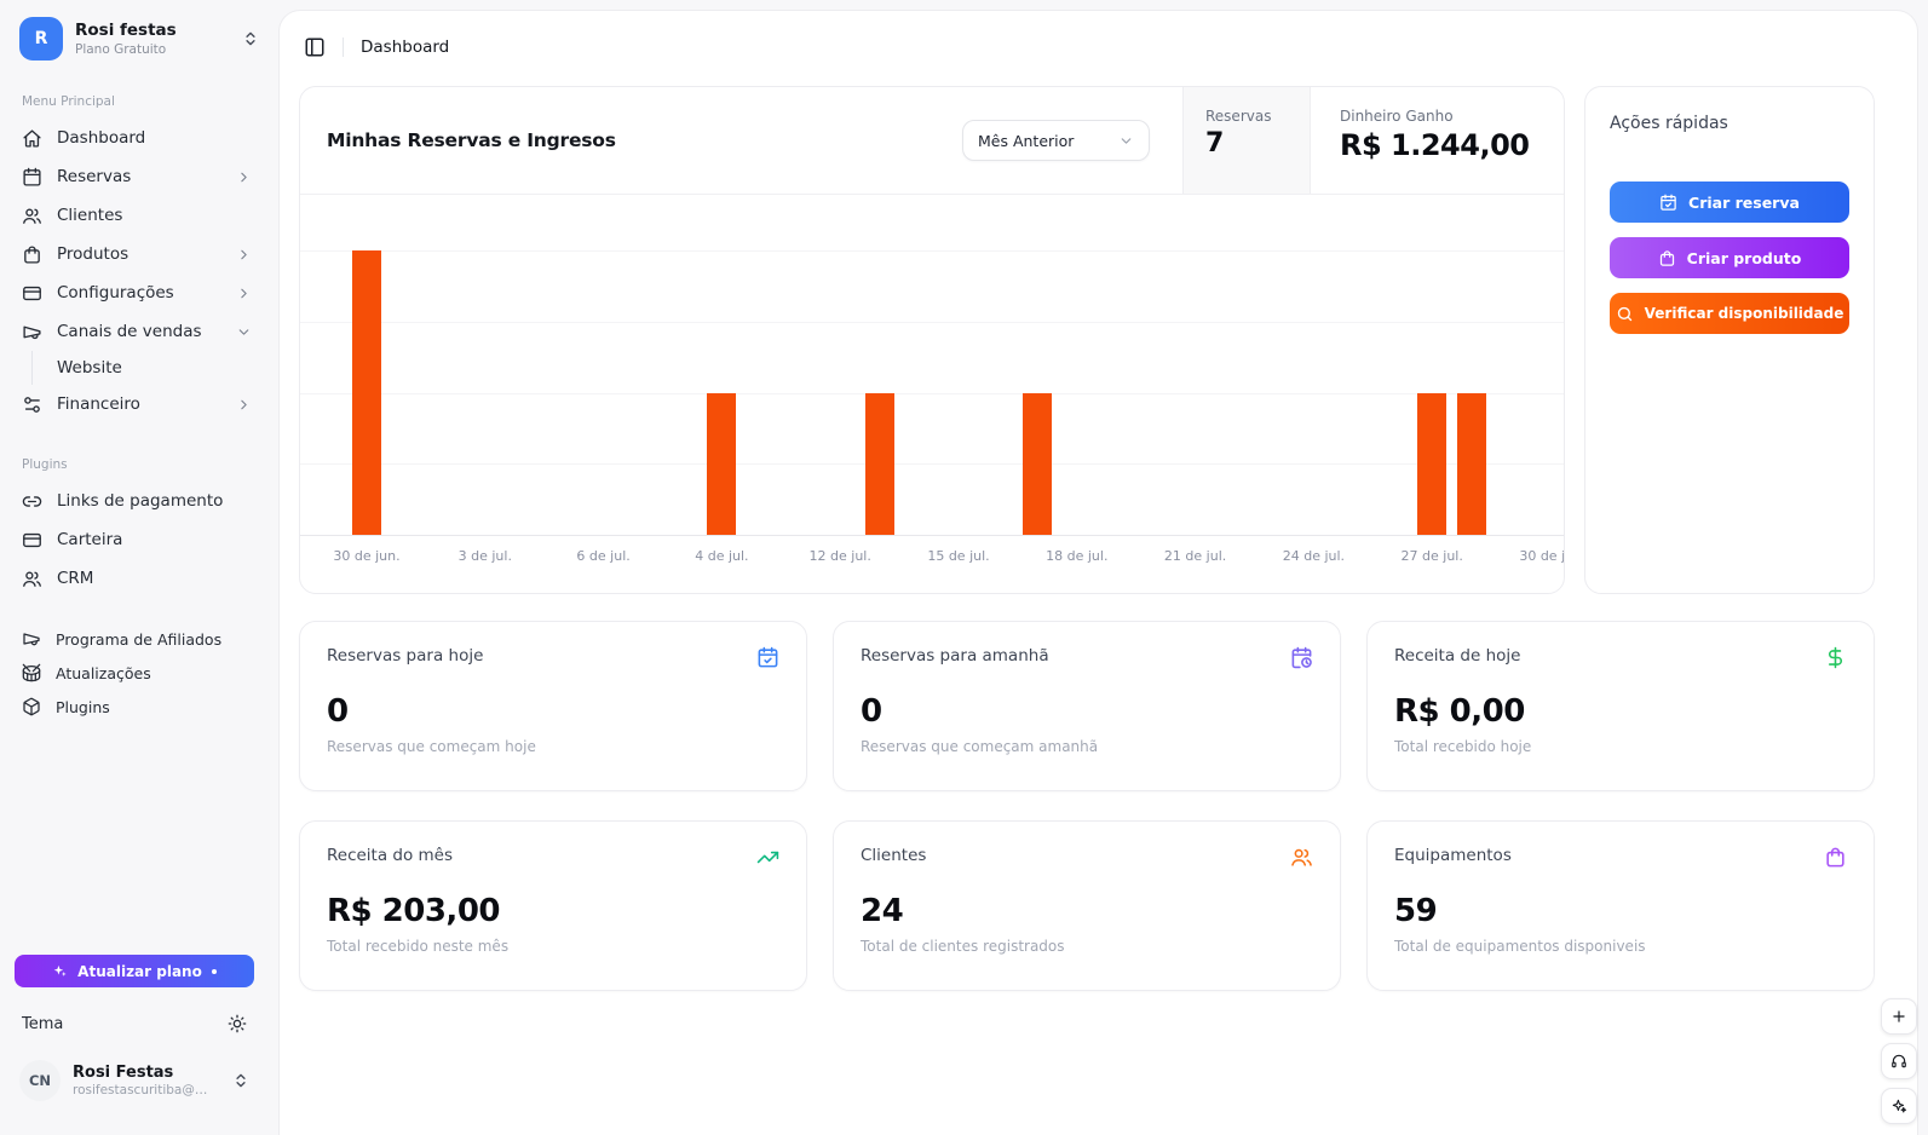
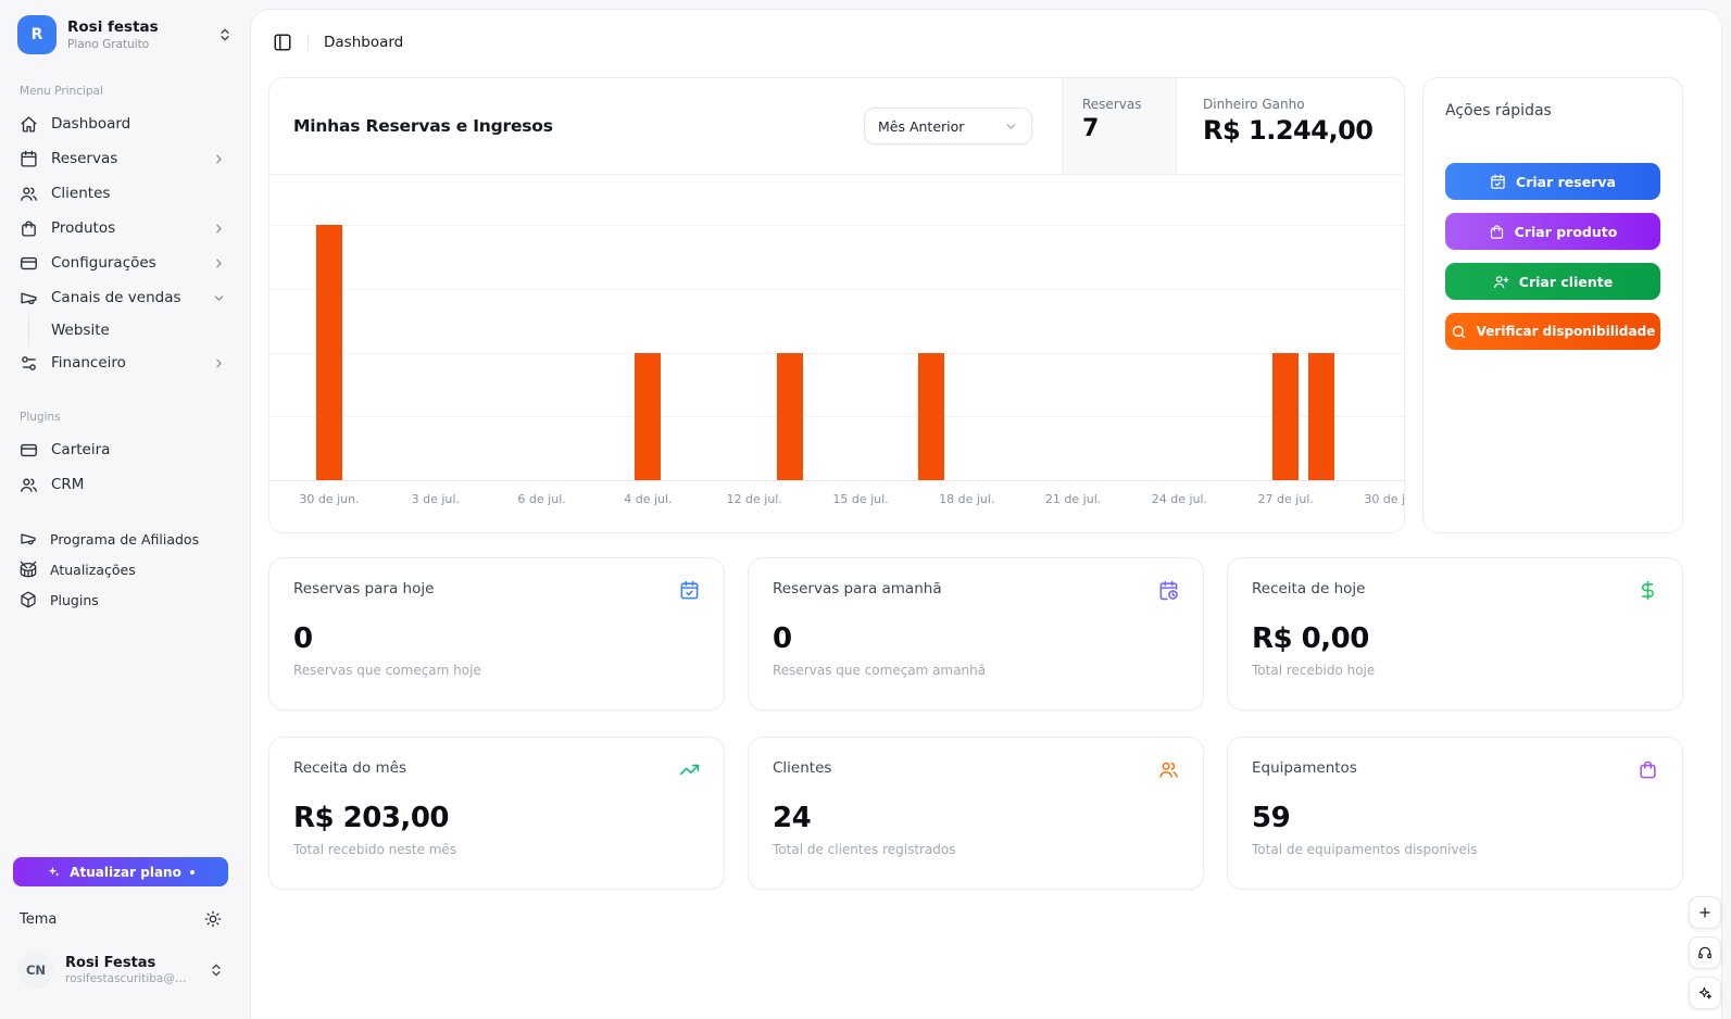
  R
  Rosi festas
  Plano Gratuito
  Menu Principal
  Dashboard
  Reservas
  Clientes
  Produtos
  Configurações
  Canais de vendas
  Website
  Financeiro
  Plugins
- Links de pagamento
  Carteira
  CRM
  Programa de Afiliados
  Atualizações
  Plugins
  Atualizar plano
  Tema
  CN
  Rosi Festas
  rosifestascuritiba@gm
  Dashboard
  Minhas Reservas e Ingresos
  Mês Anterior
  Reservas
  7
  Dinheiro Ganho
  R$ 1.244,00
  30 de jun.
  3 de jul.
  6 de jul.
  4 de jul.
  12 de jul.
  15 de jul.
  18 de jul.
  21 de jul.
  24 de jul.
  27 de jul.
  Ações rápidas
  Criar reserva
  Criar produto
+ Criar cliente
  Verificar disponibilidade
  Reservas para hoje
  0
  Reservas que começam hoje
  Reservas para amanhã
  0
  Reservas que começam amanhã
  Receita de hoje
  R$ 0,00
  Total recebido hoje
  Receita do mês
  R$ 203,00
  Total recebido neste mês
  Clientes
  24
  Total de clientes registrados
  Equipamentos
  59
  Total de equipamentos disponiveis
